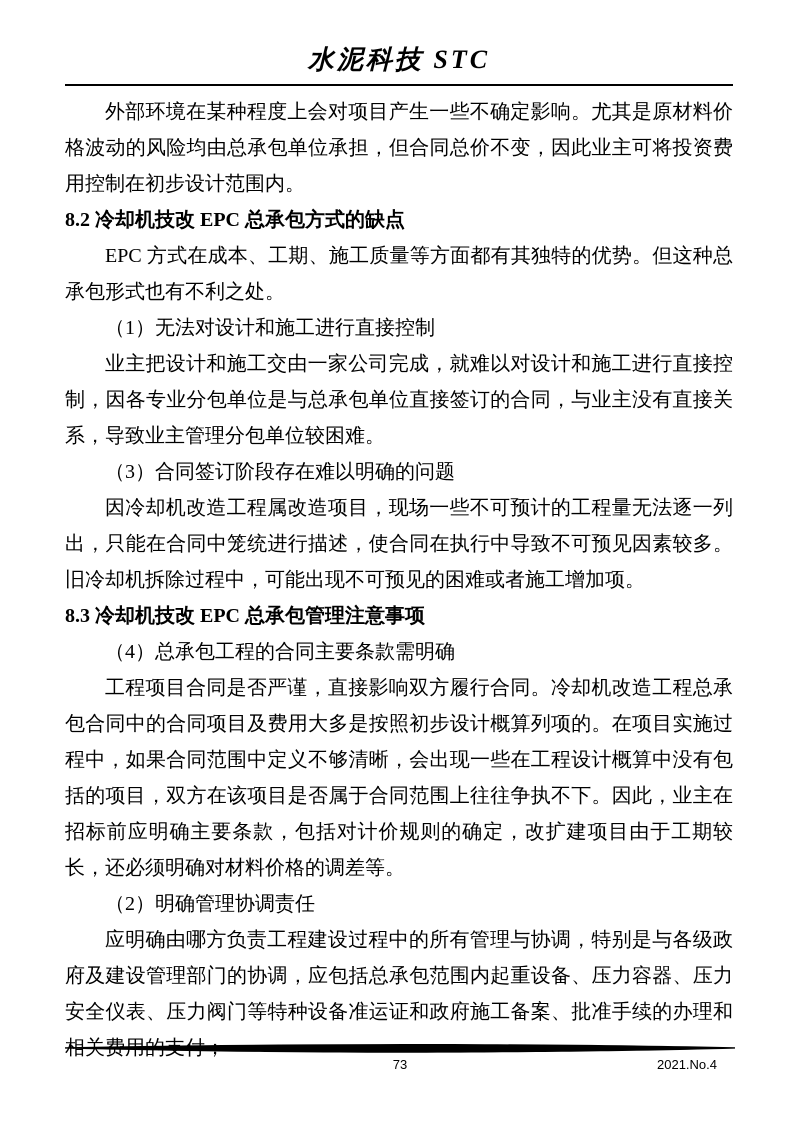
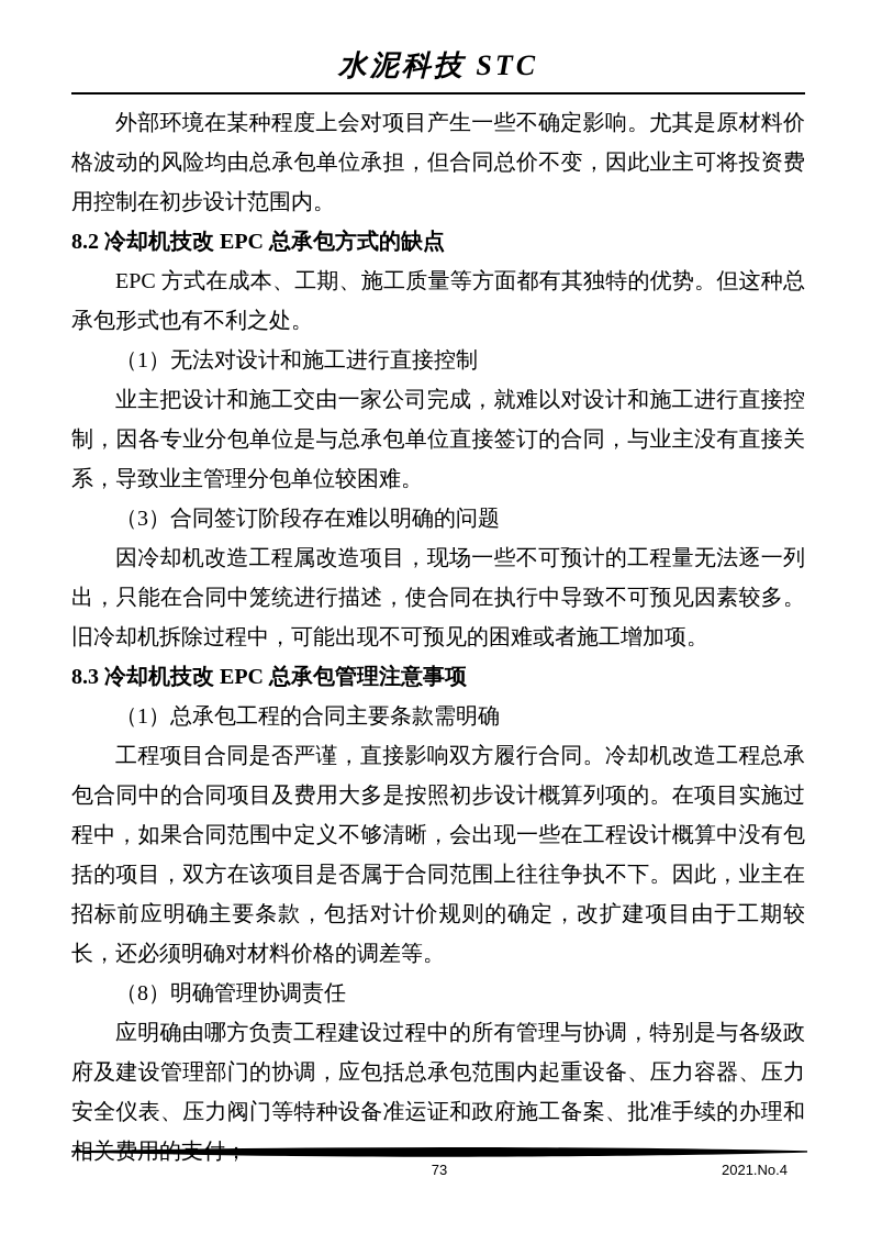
  水泥科技 STC
  外部环境在某种程度上会对项目产生一些不确定影响。尤其是原材料价格波动的风险均由总承包单位承担，但合同总价不变，因此业主可将投资费用控制在初步设计范围内。
  8.2 冷却机技改 EPC 总承包方式的缺点
  EPC 方式在成本、工期、施工质量等方面都有其独特的优势。但这种总承包形式也有不利之处。
  （1）无法对设计和施工进行直接控制
  业主把设计和施工交由一家公司完成，就难以对设计和施工进行直接控制，因各专业分包单位是与总承包单位直接签订的合同，与业主没有直接关系，导致业主管理分包单位较困难。
  （3）合同签订阶段存在难以明确的问题
  因冷却机改造工程属改造项目，现场一些不可预计的工程量无法逐一列出，只能在合同中笼统进行描述，使合同在执行中导致不可预见因素较多。旧冷却机拆除过程中，可能出现不可预见的困难或者施工增加项。
  8.3 冷却机技改 EPC 总承包管理注意事项
- （4）总承包工程的合同主要条款需明确
+ （1）总承包工程的合同主要条款需明确
  工程项目合同是否严谨，直接影响双方履行合同。冷却机改造工程总承包合同中的合同项目及费用大多是按照初步设计概算列项的。在项目实施过程中，如果合同范围中定义不够清晰，会出现一些在工程设计概算中没有包括的项目，双方在该项目是否属于合同范围上往往争执不下。因此，业主在招标前应明确主要条款，包括对计价规则的确定，改扩建项目由于工期较长，还必须明确对材料价格的调差等。
- （2）明确管理协调责任
+ （8）明确管理协调责任
  应明确由哪方负责工程建设过程中的所有管理与协调，特别是与各级政府及建设管理部门的协调，应包括总承包范围内起重设备、压力容器、压力安全仪表、压力阀门等特种设备准运证和政府施工备案、批准手续的办理和
  73
  2021.No.4
